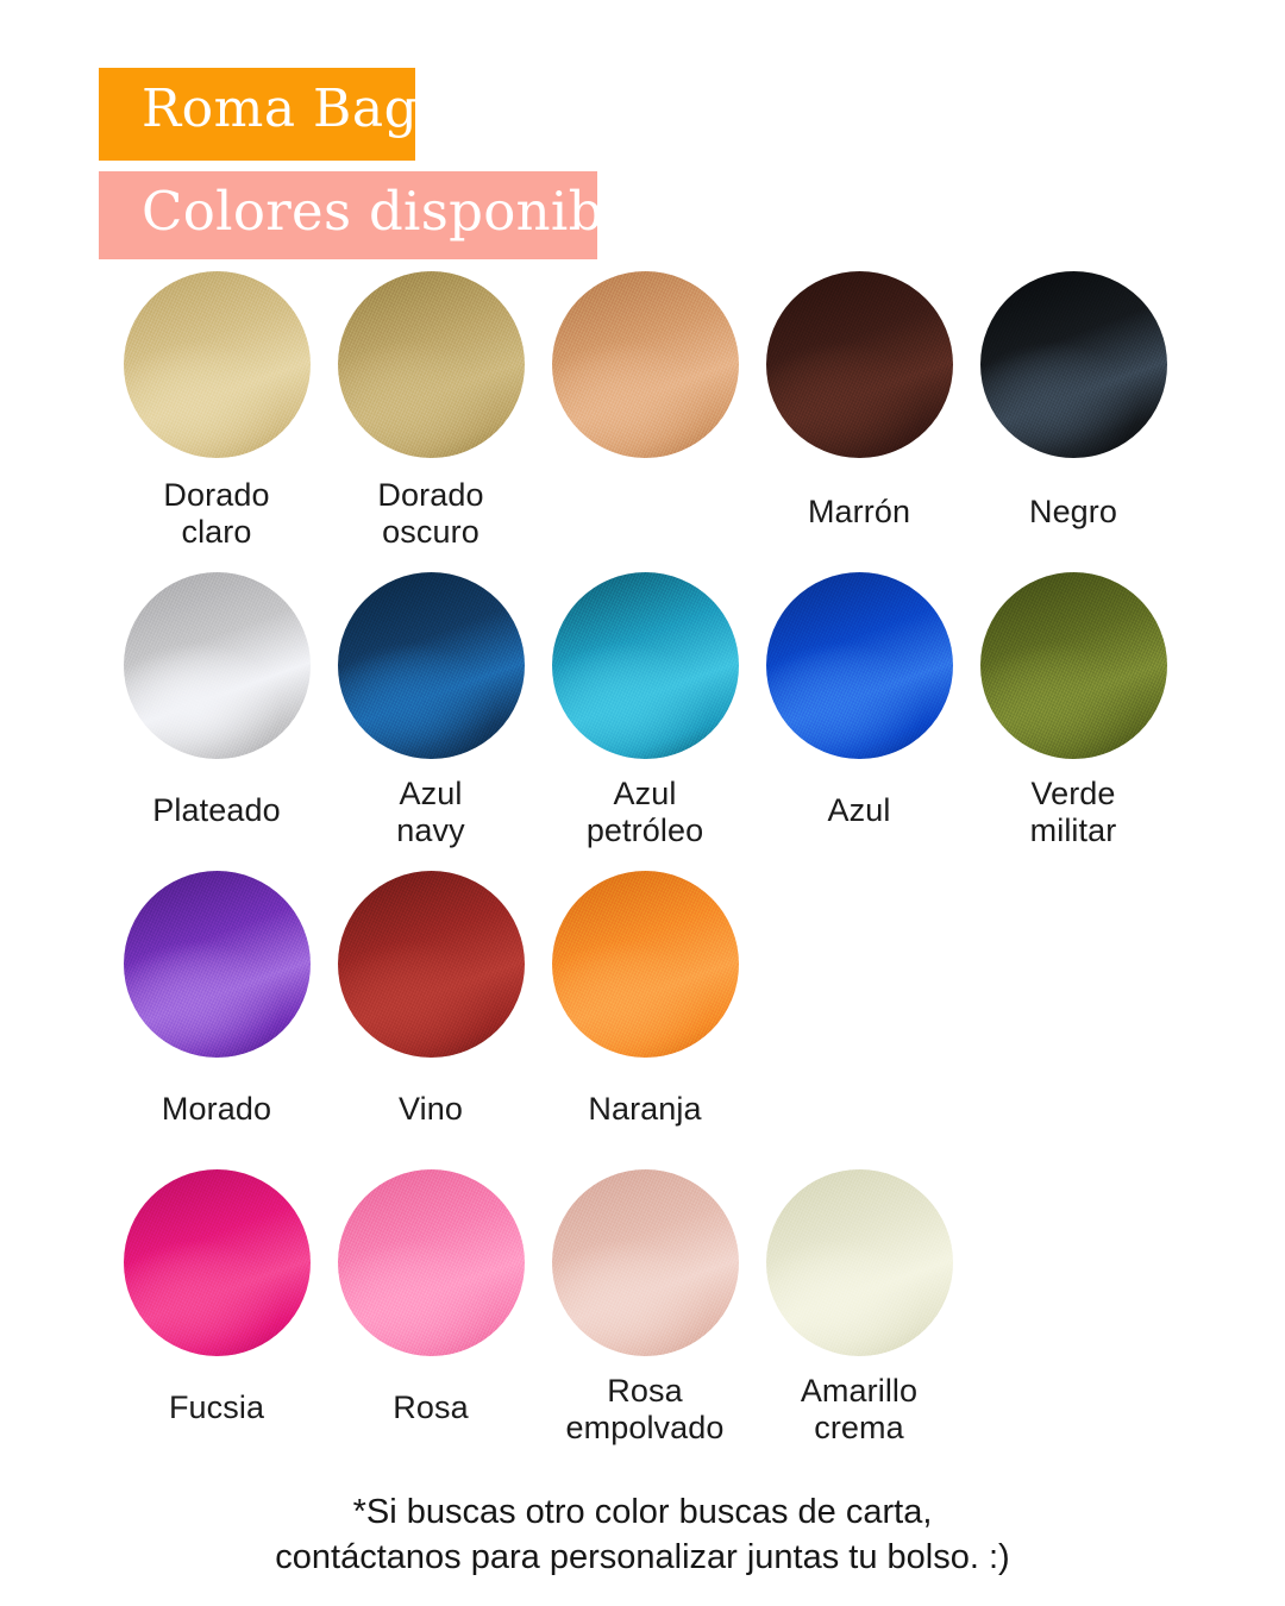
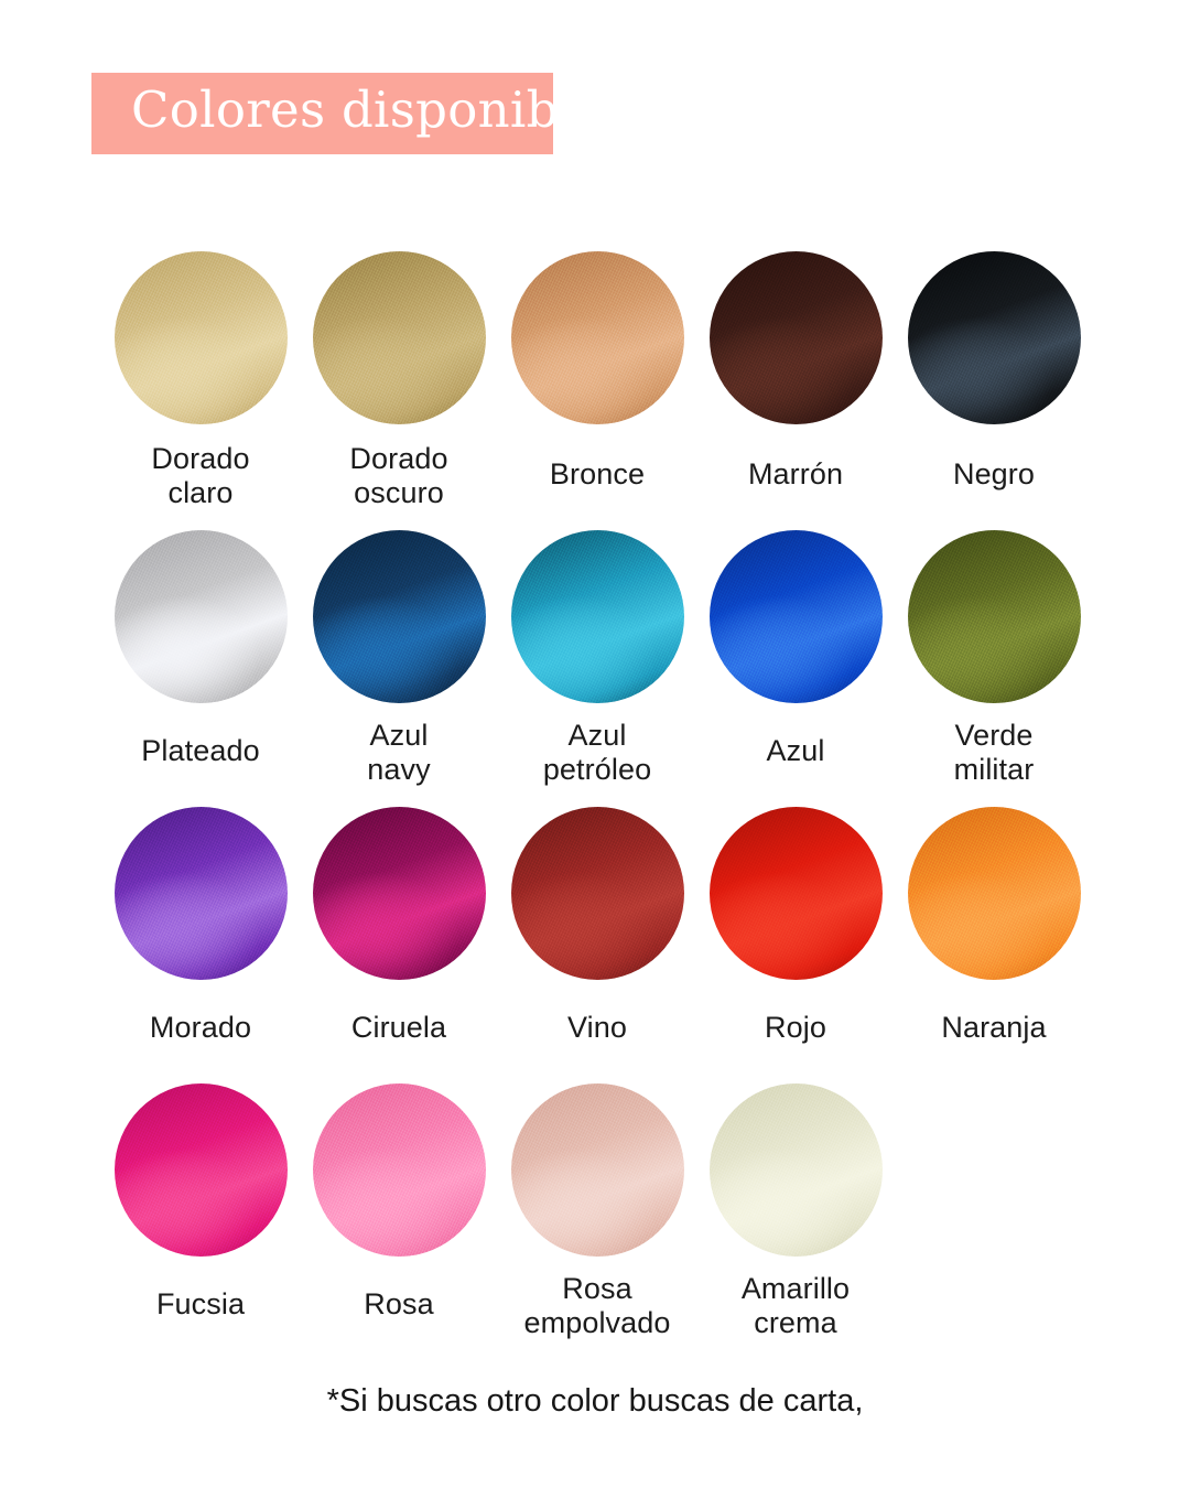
- Roma Bag
  Colores disponibles
  Dorado
  claro
  Dorado
  oscuro
+ Bronce
  Marrón
  Negro
  Plateado
  Azul
  navy
  Azul
  petróleo
  Azul
  Verde
  militar
  Morado
+ Ciruela
  Vino
+ Rojo
  Naranja
  Fucsia
  Rosa
  Rosa
  empolvado
  Amarillo
  crema
  *Si buscas otro color buscas de carta,
- contáctanos para personalizar juntas tu bolso. :)
